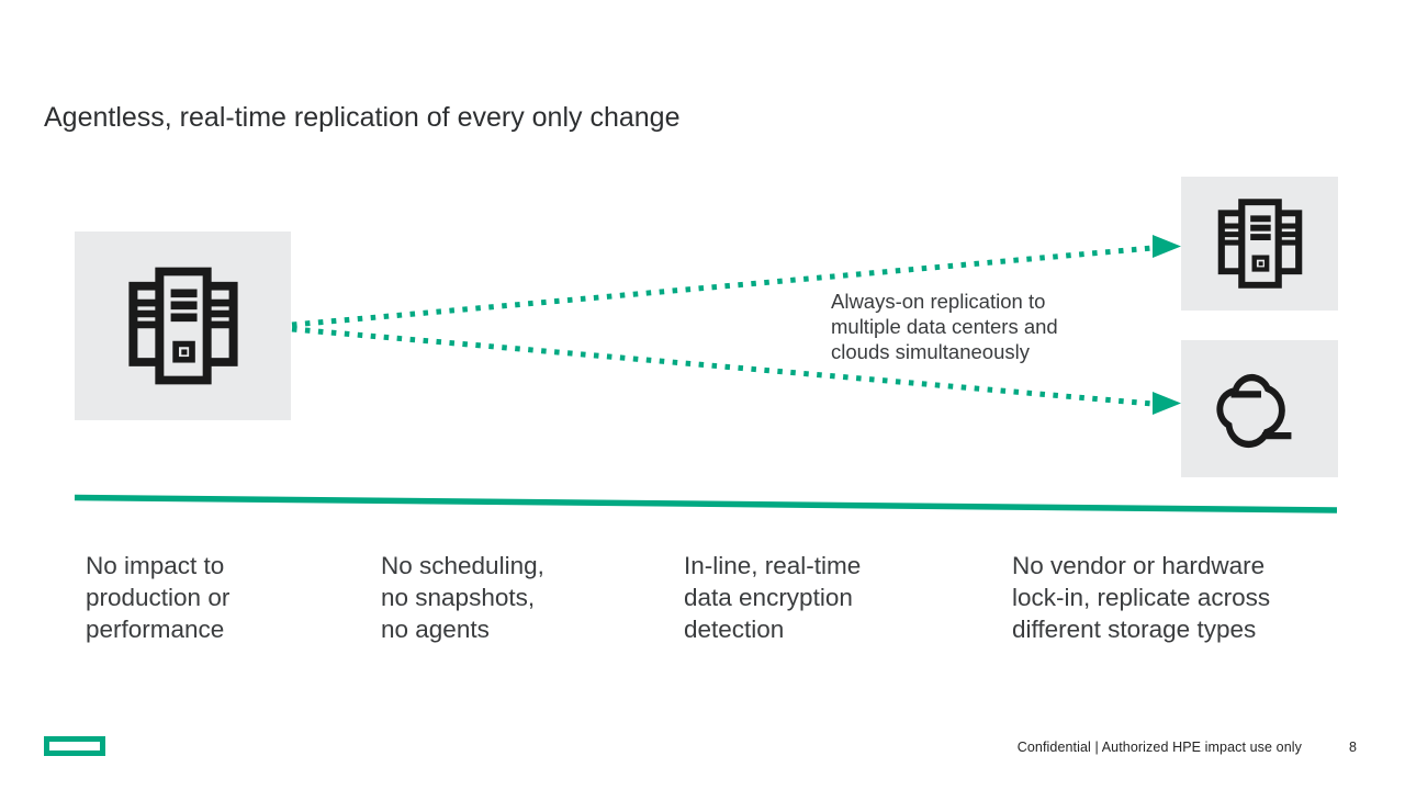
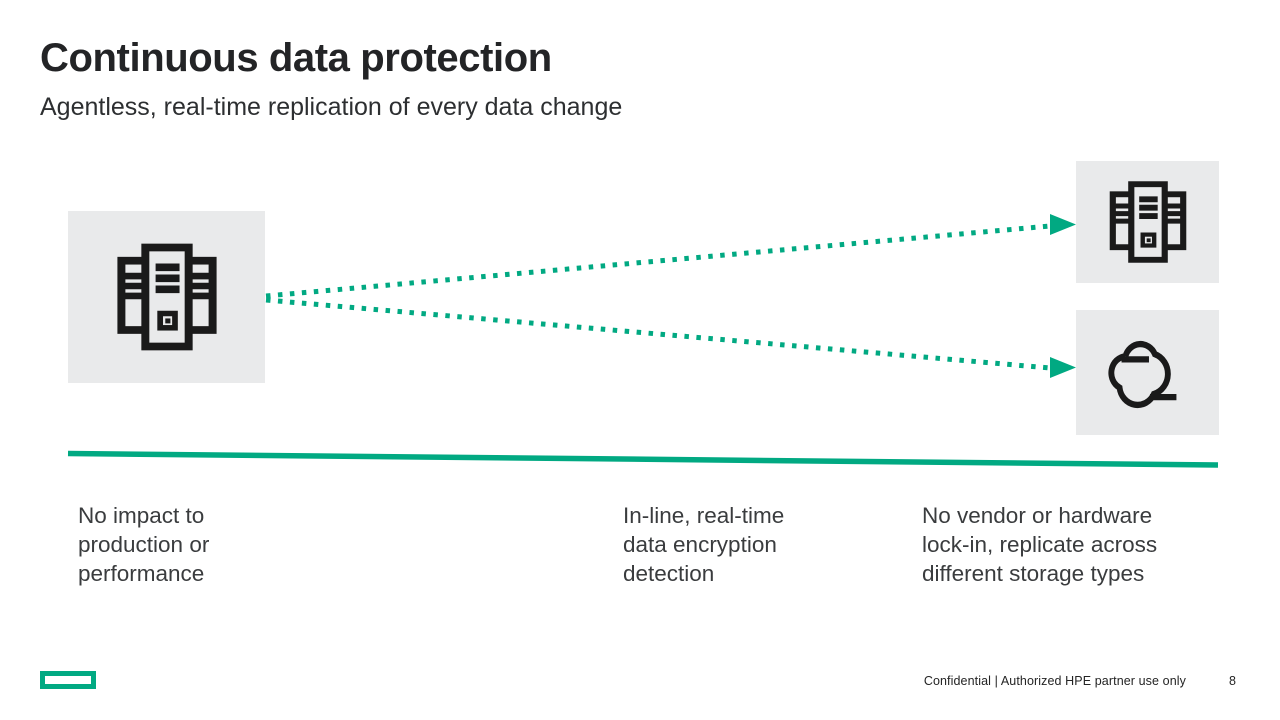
+ Continuous data protection
- Agentless, real-time replication of every only change
+ Agentless, real-time replication of every data change
- Always-on replication to
- multiple data centers and
- clouds simultaneously
  No impact to
  production or
  performance
- No scheduling,
- no snapshots,
- no agents
  In-line, real-time
  data encryption
  detection
  No vendor or hardware
  lock-in, replicate across
  different storage types
- Confidential | Authorized HPE impact use only
+ Confidential | Authorized HPE partner use only
  8
